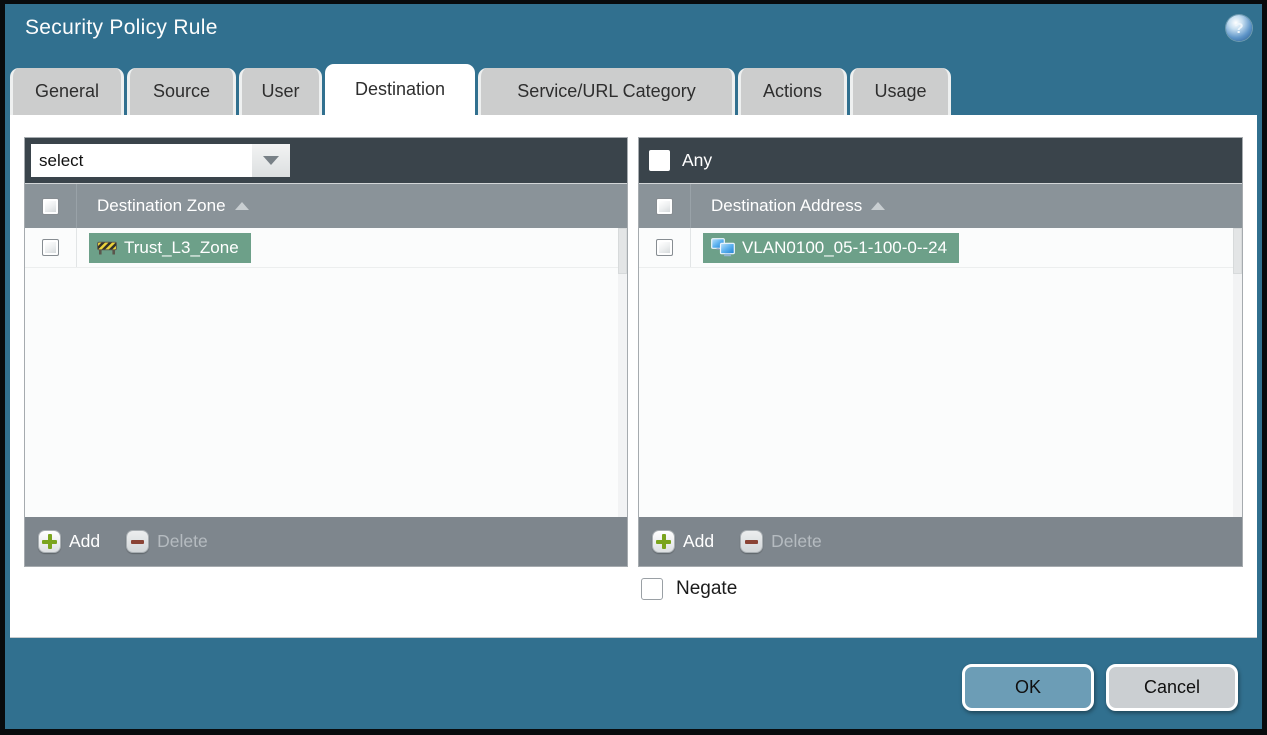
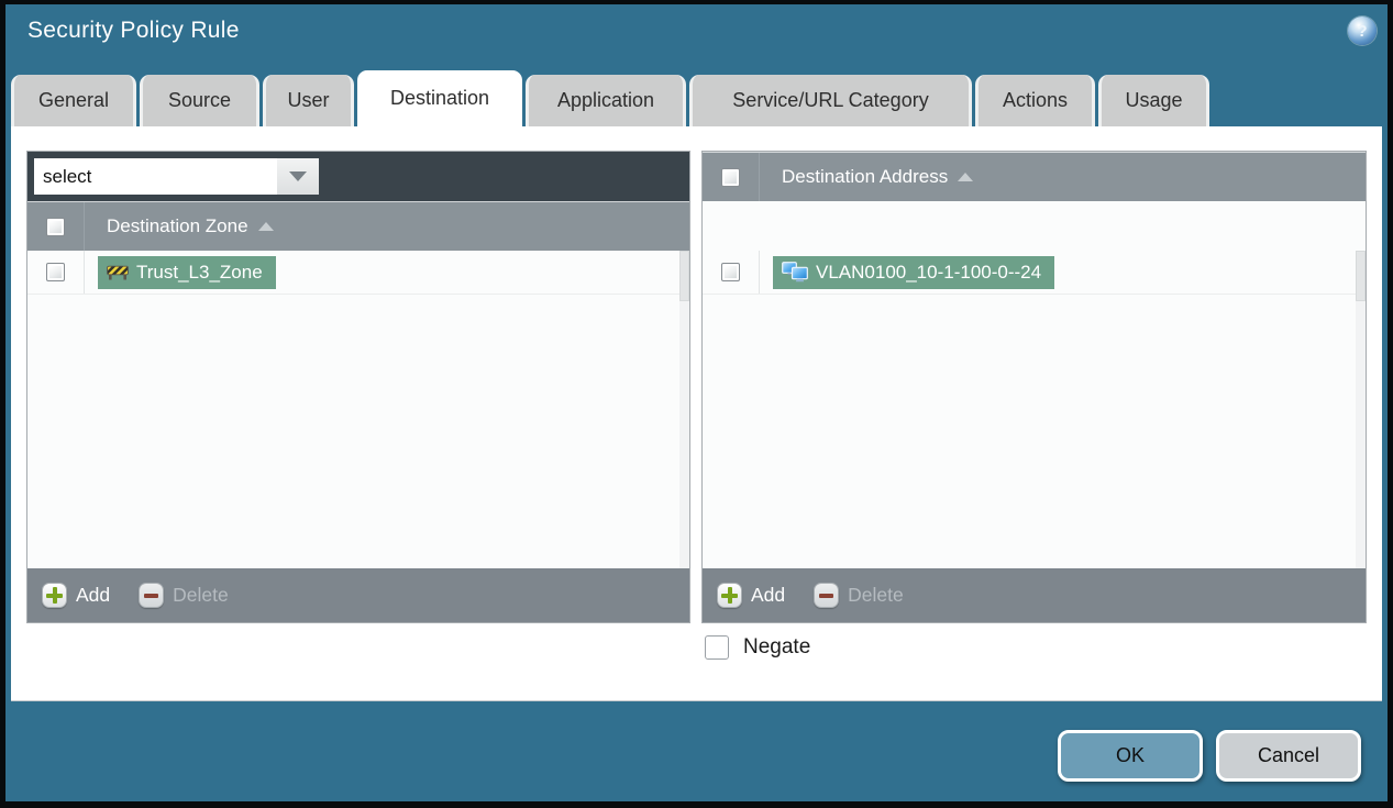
  Security Policy Rule
  ?
  General
  Source
  User
  Destination
+ Application
  Service/URL Category
  Actions
  Usage
  select
  Destination Zone
  Trust_L3_Zone
  Add
  Delete
- Any
  Destination Address
- VLAN0100_05-1-100-0--24
+ VLAN0100_10-1-100-0--24
  Add
  Delete
  Negate
  OK
  Cancel
